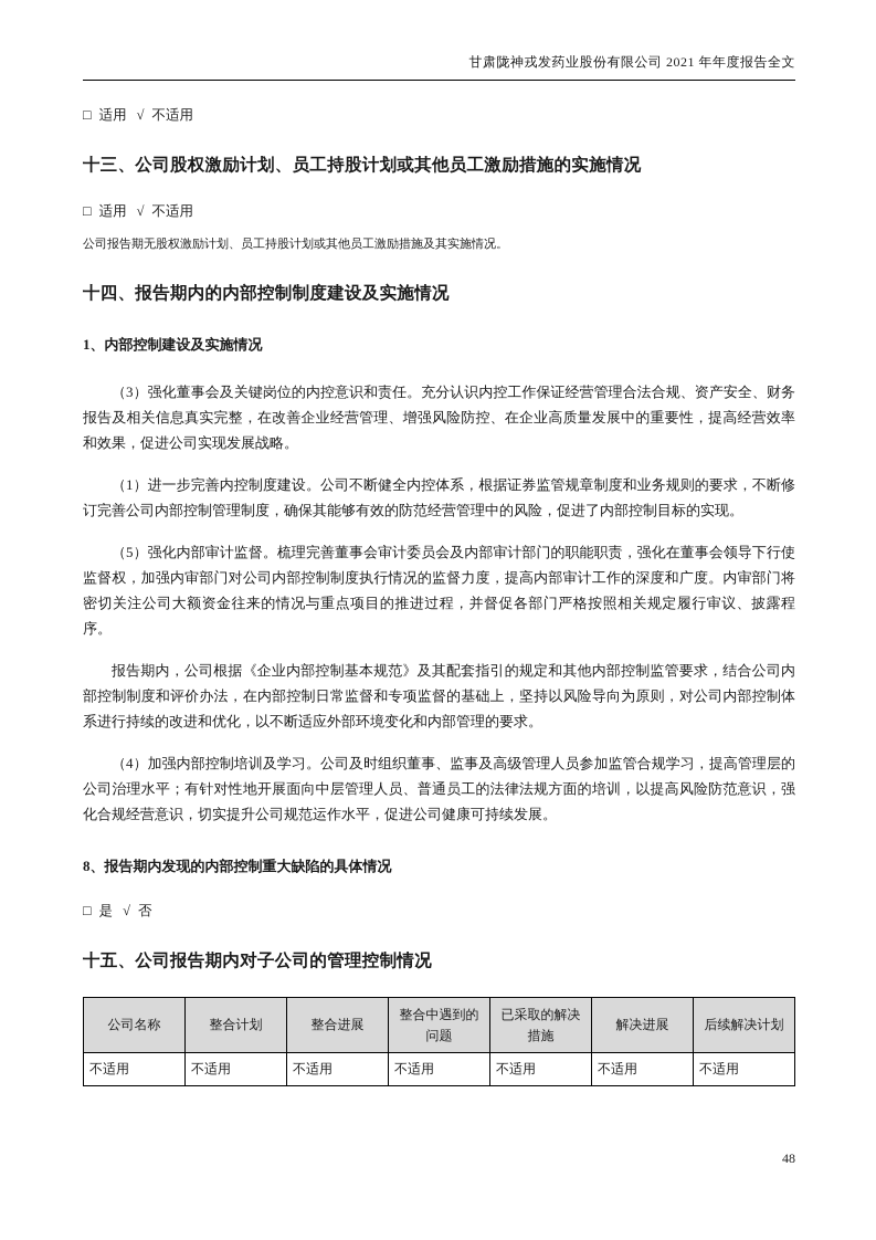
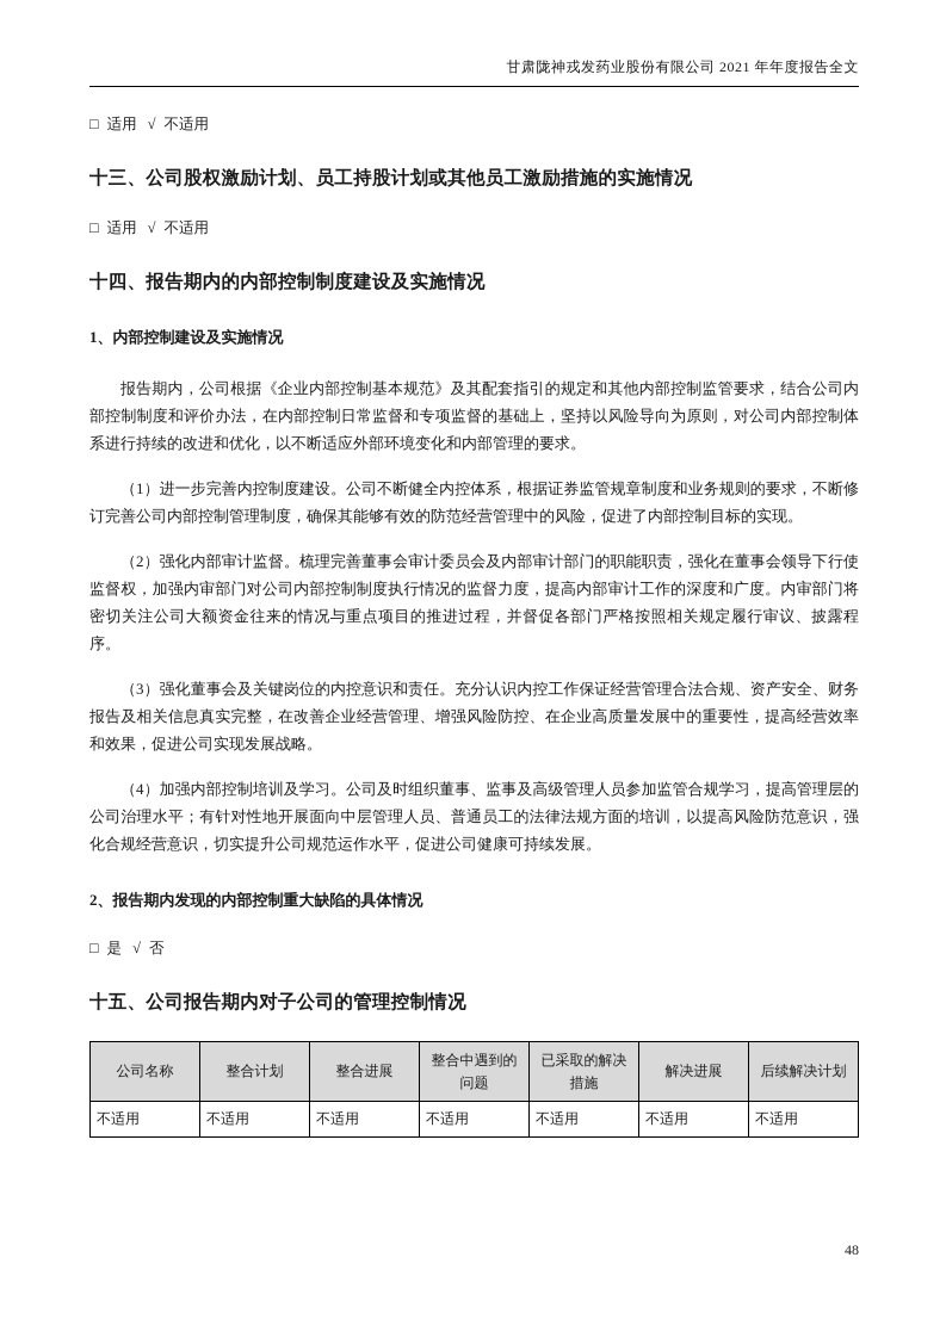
  甘肃陇神戎发药业股份有限公司 2021 年年度报告全文
  □ 适用 √ 不适用
  十三、公司股权激励计划、员工持股计划或其他员工激励措施的实施情况
  □ 适用 √ 不适用
- 公司报告期无股权激励计划、员工持股计划或其他员工激励措施及其实施情况。
  十四、报告期内的内部控制制度建设及实施情况
  1、内部控制建设及实施情况
- （3）强化董事会及关键岗位的内控意识和责任。充分认识内控工作保证经营管理合法合规、资产安全、财务报告及相关信息真实完整，在改善企业经营管理、增强风险防控、在企业高质量发展中的重要性，提高经营效率和效果，促进公司实现发展战略。
+ 报告期内，公司根据《企业内部控制基本规范》及其配套指引的规定和其他内部控制监管要求，结合公司内部控制制度和评价办法，在内部控制日常监督和专项监督的基础上，坚持以风险导向为原则，对公司内部控制体系进行持续的改进和优化，以不断适应外部环境变化和内部管理的要求。
  （1）进一步完善内控制度建设。公司不断健全内控体系，根据证券监管规章制度和业务规则的要求，不断修订完善公司内部控制管理制度，确保其能够有效的防范经营管理中的风险，促进了内部控制目标的实现。
- （5）强化内部审计监督。梳理完善董事会审计委员会及内部审计部门的职能职责，强化在董事会领导下行使监督权，加强内审部门对公司内部控制制度执行情况的监督力度，提高内部审计工作的深度和广度。内审部门将密切关注公司大额资金往来的情况与重点项目的推进过程，并督促各部门严格按照相关规定履行审议、披露程序。
+ （2）强化内部审计监督。梳理完善董事会审计委员会及内部审计部门的职能职责，强化在董事会领导下行使监督权，加强内审部门对公司内部控制制度执行情况的监督力度，提高内部审计工作的深度和广度。内审部门将密切关注公司大额资金往来的情况与重点项目的推进过程，并督促各部门严格按照相关规定履行审议、披露程序。
- 报告期内，公司根据《企业内部控制基本规范》及其配套指引的规定和其他内部控制监管要求，结合公司内部控制制度和评价办法，在内部控制日常监督和专项监督的基础上，坚持以风险导向为原则，对公司内部控制体系进行持续的改进和优化，以不断适应外部环境变化和内部管理的要求。
+ （3）强化董事会及关键岗位的内控意识和责任。充分认识内控工作保证经营管理合法合规、资产安全、财务报告及相关信息真实完整，在改善企业经营管理、增强风险防控、在企业高质量发展中的重要性，提高经营效率和效果，促进公司实现发展战略。
  （4）加强内部控制培训及学习。公司及时组织董事、监事及高级管理人员参加监管合规学习，提高管理层的公司治理水平；有针对性地开展面向中层管理人员、普通员工的法律法规方面的培训，以提高风险防范意识，强化合规经营意识，切实提升公司规范运作水平，促进公司健康可持续发展。
- 8、报告期内发现的内部控制重大缺陷的具体情况
+ 2、报告期内发现的内部控制重大缺陷的具体情况
  □ 是 √ 否
  十五、公司报告期内对子公司的管理控制情况
  公司名称	整合计划	整合进展	整合中遇到的问题	已采取的解决措施	解决进展	后续解决计划
  不适用	不适用	不适用	不适用	不适用	不适用	不适用
  48
